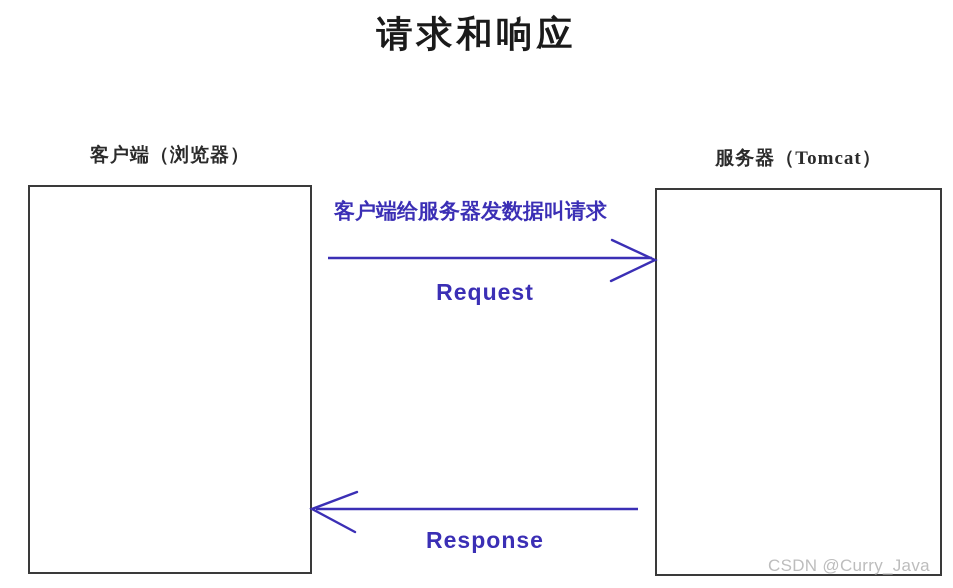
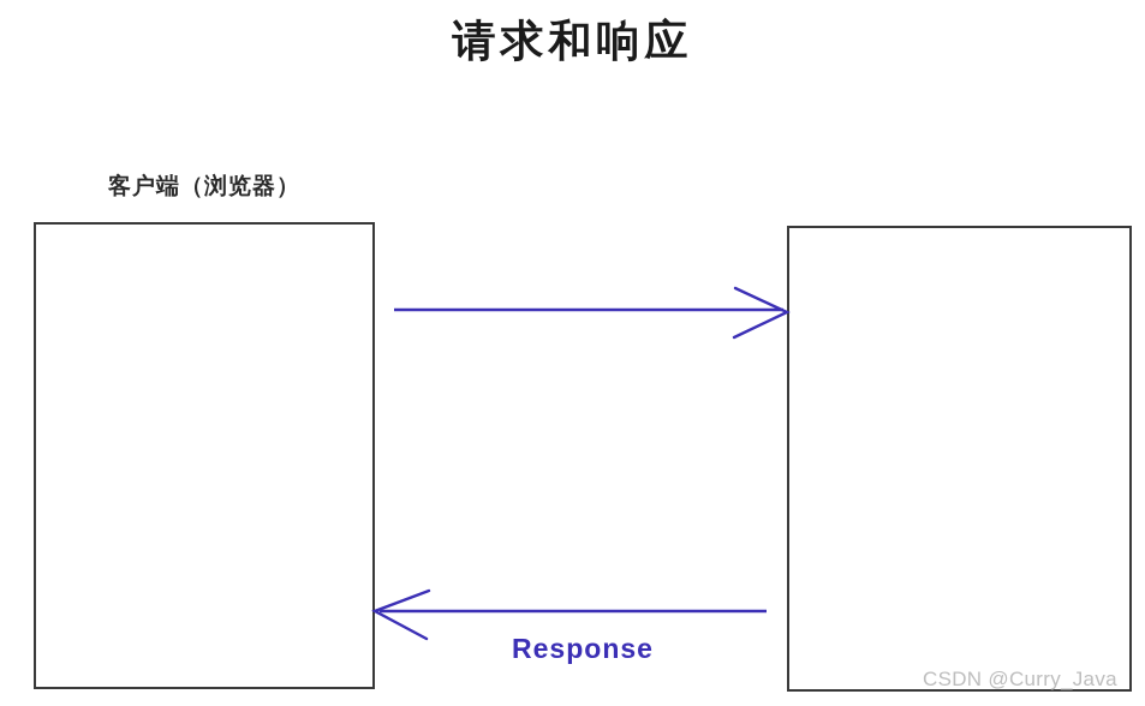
  请求和响应
  客户端（浏览器）
- 服务器（Tomcat）
- 客户端给服务器发数据叫请求
- Request
  Response
  CSDN @Curry_Java
